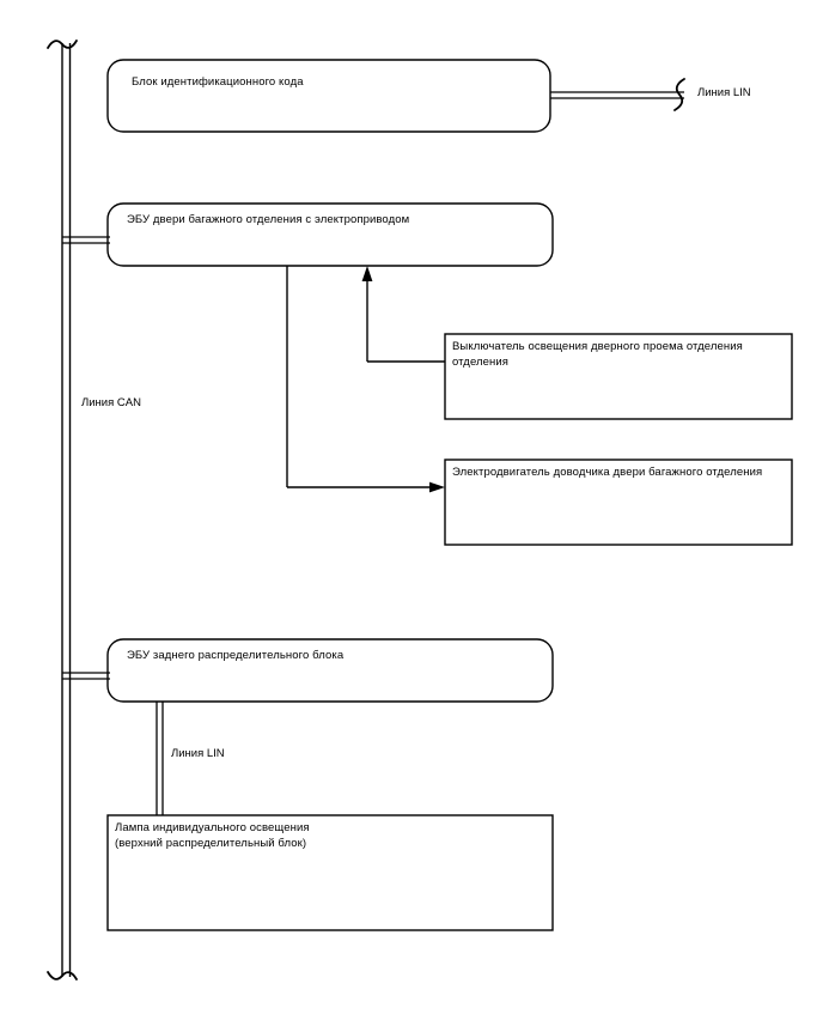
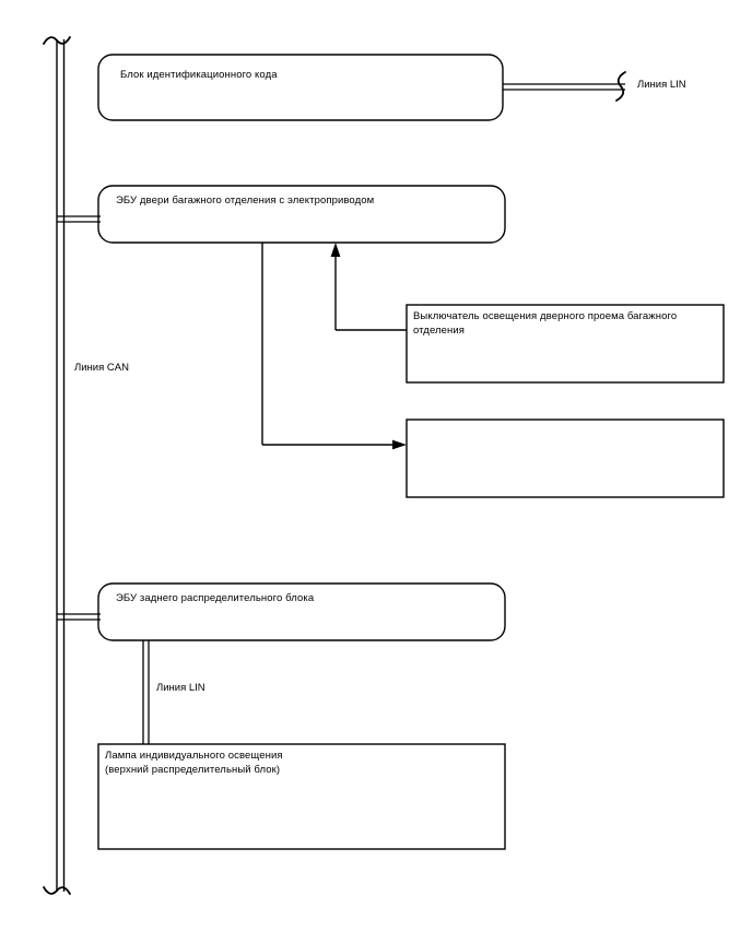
  Блок идентификационного кода
  ЭБУ двери багажного отделения с электроприводом
- Выключатель освещения дверного проема отделения отделения
+ Выключатель освещения дверного проема багажного отделения
- Электродвигатель доводчика двери багажного отделения
  ЭБУ заднего распределительного блока
  Лампа индивидуального освещения
  (верхний распределительный блок)
  Линия CAN
  Линия LIN
  Линия LIN
